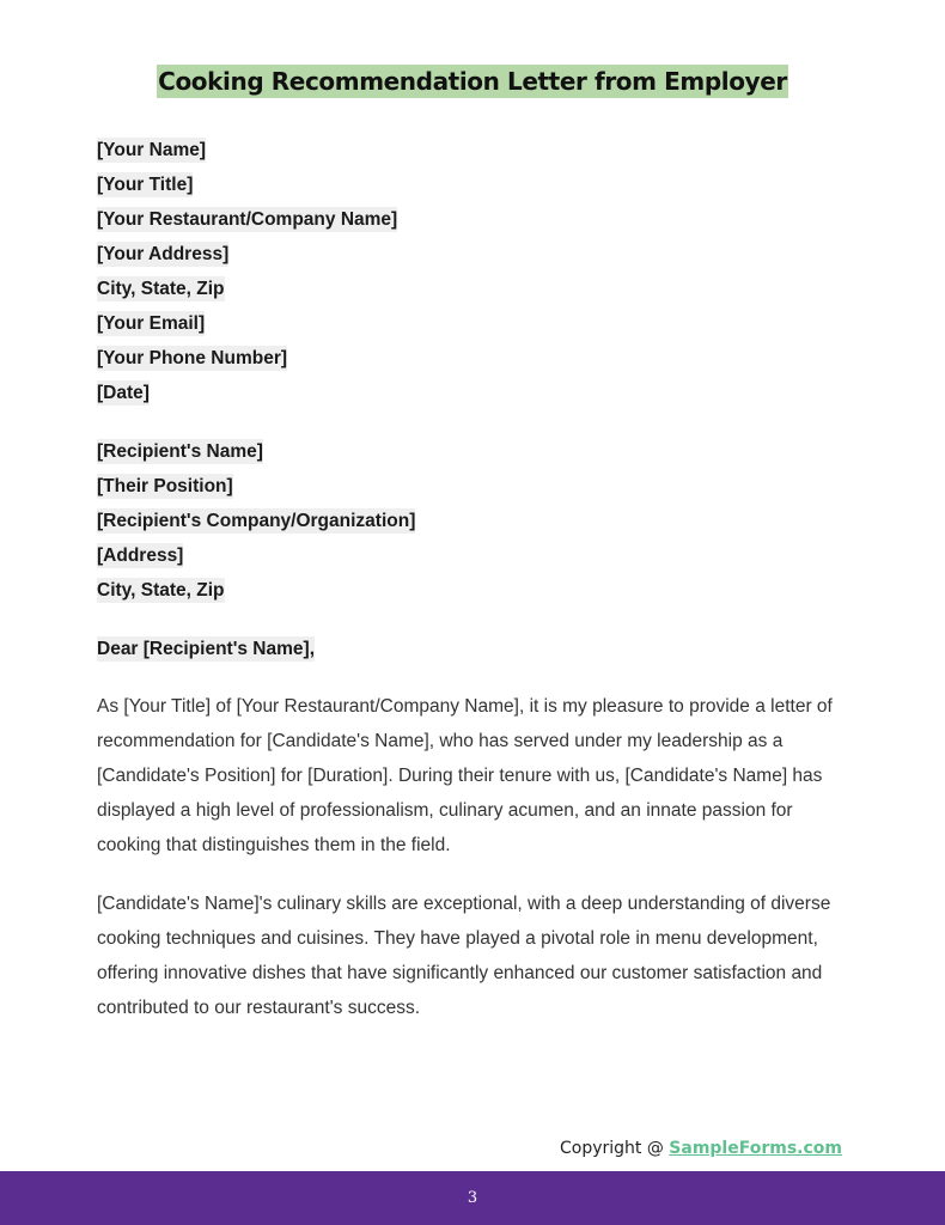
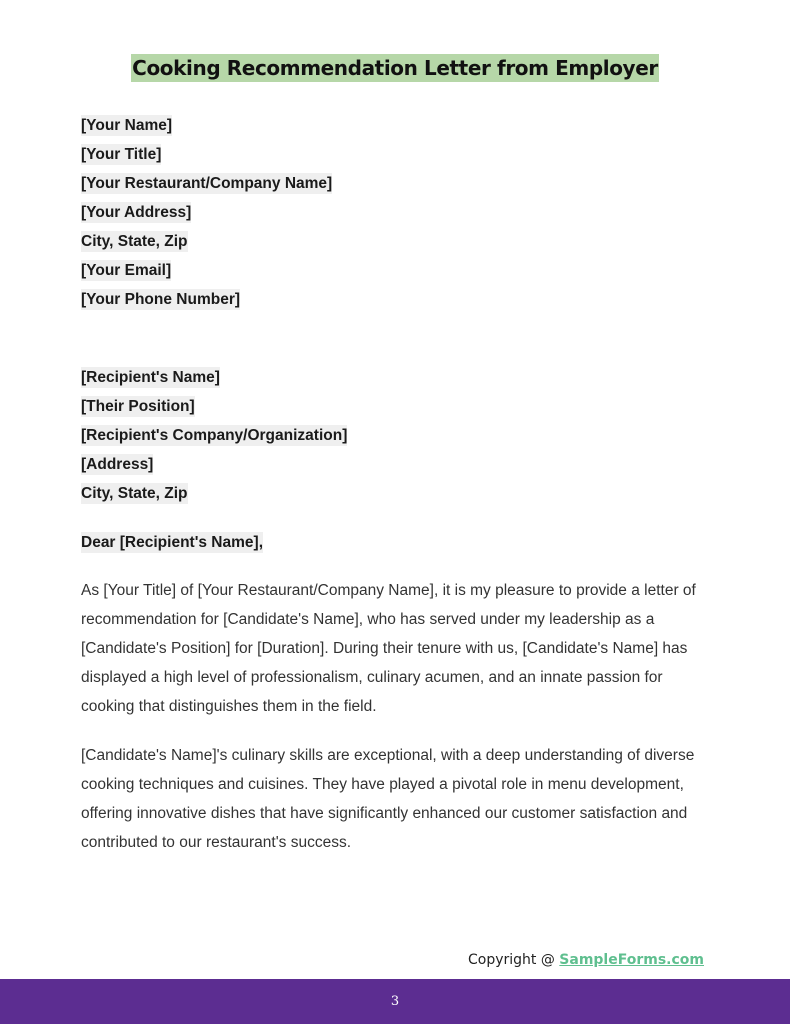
  Cooking Recommendation Letter from Employer
  [Your Name]
  [Your Title]
  [Your Restaurant/Company Name]
  [Your Address]
  City, State, Zip
  [Your Email]
  [Your Phone Number]
- [Date]
  [Recipient's Name]
  [Their Position]
  [Recipient's Company/Organization]
  [Address]
  City, State, Zip
  Dear [Recipient's Name],
  As [Your Title] of [Your Restaurant/Company Name], it is my pleasure to provide a letter of recommendation for [Candidate's Name], who has served under my leadership as a [Candidate's Position] for [Duration]. During their tenure with us, [Candidate's Name] has displayed a high level of professionalism, culinary acumen, and an innate passion for cooking that distinguishes them in the field.
  [Candidate's Name]'s culinary skills are exceptional, with a deep understanding of diverse cooking techniques and cuisines. They have played a pivotal role in menu development, offering innovative dishes that have significantly enhanced our customer satisfaction and contributed to our restaurant's success.
  Copyright @ SampleForms.com
  3
